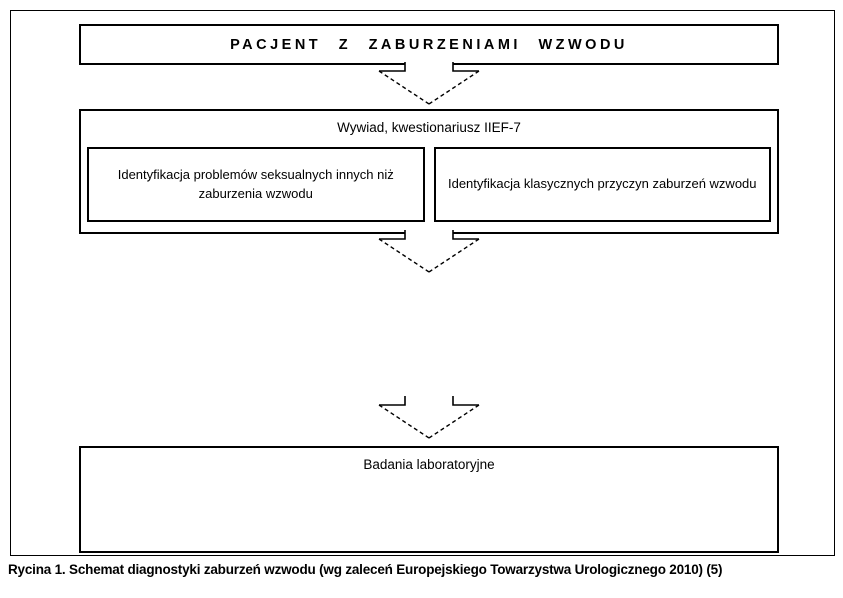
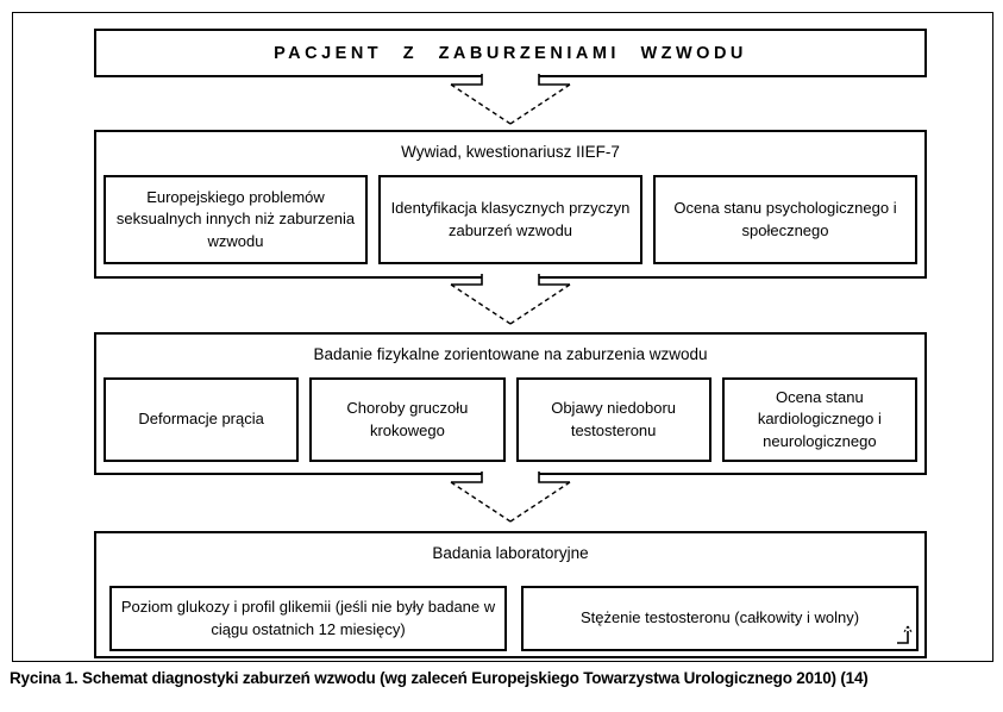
  PACJENT Z ZABURZENIAMI WZWODU
  Wywiad, kwestionariusz IIEF-7
- Identyfikacja problemów seksualnych innych niż zaburzenia wzwodu
+ Europejskiego problemów seksualnych innych niż zaburzenia wzwodu
  Identyfikacja klasycznych przyczyn zaburzeń wzwodu
+ Ocena stanu psychologicznego i społecznego
+ Badanie fizykalne zorientowane na zaburzenia wzwodu
+ Deformacje prącia
+ Choroby gruczołu krokowego
+ Objawy niedoboru testosteronu
+ Ocena stanu kardiologicznego i neurologicznego
  Badania laboratoryjne
+ Poziom glukozy i profil glikemii (jeśli nie były badane w ciągu ostatnich 12 miesięcy)
+ Stężenie testosteronu (całkowity i wolny)
- Rycina 1. Schemat diagnostyki zaburzeń wzwodu (wg zaleceń Europejskiego Towarzystwa Urologicznego 2010) (5)
+ Rycina 1. Schemat diagnostyki zaburzeń wzwodu (wg zaleceń Europejskiego Towarzystwa Urologicznego 2010) (14)
